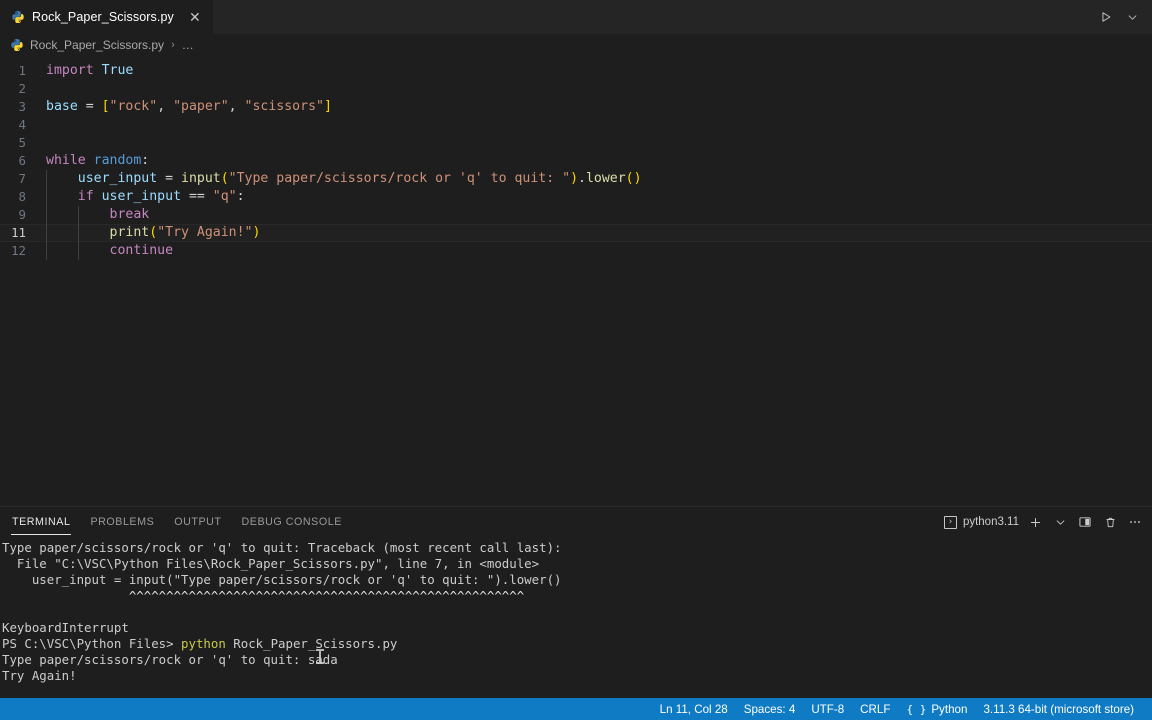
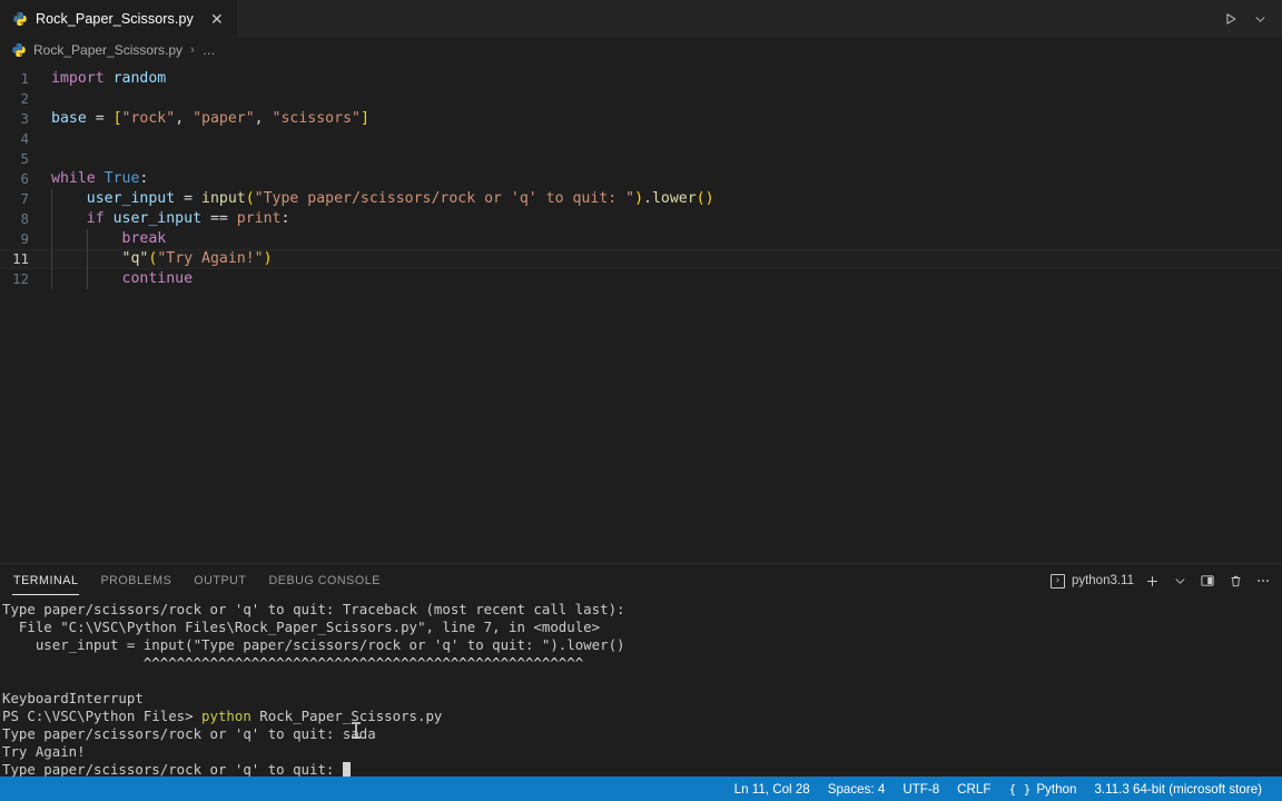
  Rock_Paper_Scissors.py
  ✕
  Rock_Paper_Scissors.py
  ›
  …
  1
- import True
+ import random
  2
  3
  base = ["rock", "paper", "scissors"]
  4
  5
  6
- while random:
+ while True:
  7
  user_input = input("Type paper/scissors/rock or 'q' to quit: ").lower()
  8
- if user_input == "q":
+ if user_input == print:
  9
  break
  11
- print("Try Again!")
+ "q"("Try Again!")
  12
  continue
  TERMINAL
  PROBLEMS
  OUTPUT
  DEBUG CONSOLE
  ›
  python3.11
  Type paper/scissors/rock or 'q' to quit: Traceback (most recent call last):
  File "C:\VSC\Python Files\Rock_Paper_Scissors.py", line 7, in <module>
  user_input = input("Type paper/scissors/rock or 'q' to quit: ").lower()
  ^^^^^^^^^^^^^^^^^^^^^^^^^^^^^^^^^^^^^^^^^^^^^^^^^^^^^
  KeyboardInterrupt
  PS C:\VSC\Python Files> python Rock_Paper_Scissors.py
  Type paper/scissors/rock or 'q' to quit: sada
  Try Again!
+ Type paper/scissors/rock or 'q' to quit:
  Ln 11, Col 28
  Spaces: 4
  UTF-8
  CRLF
  { }
  Python
  3.11.3 64-bit (microsoft store)
